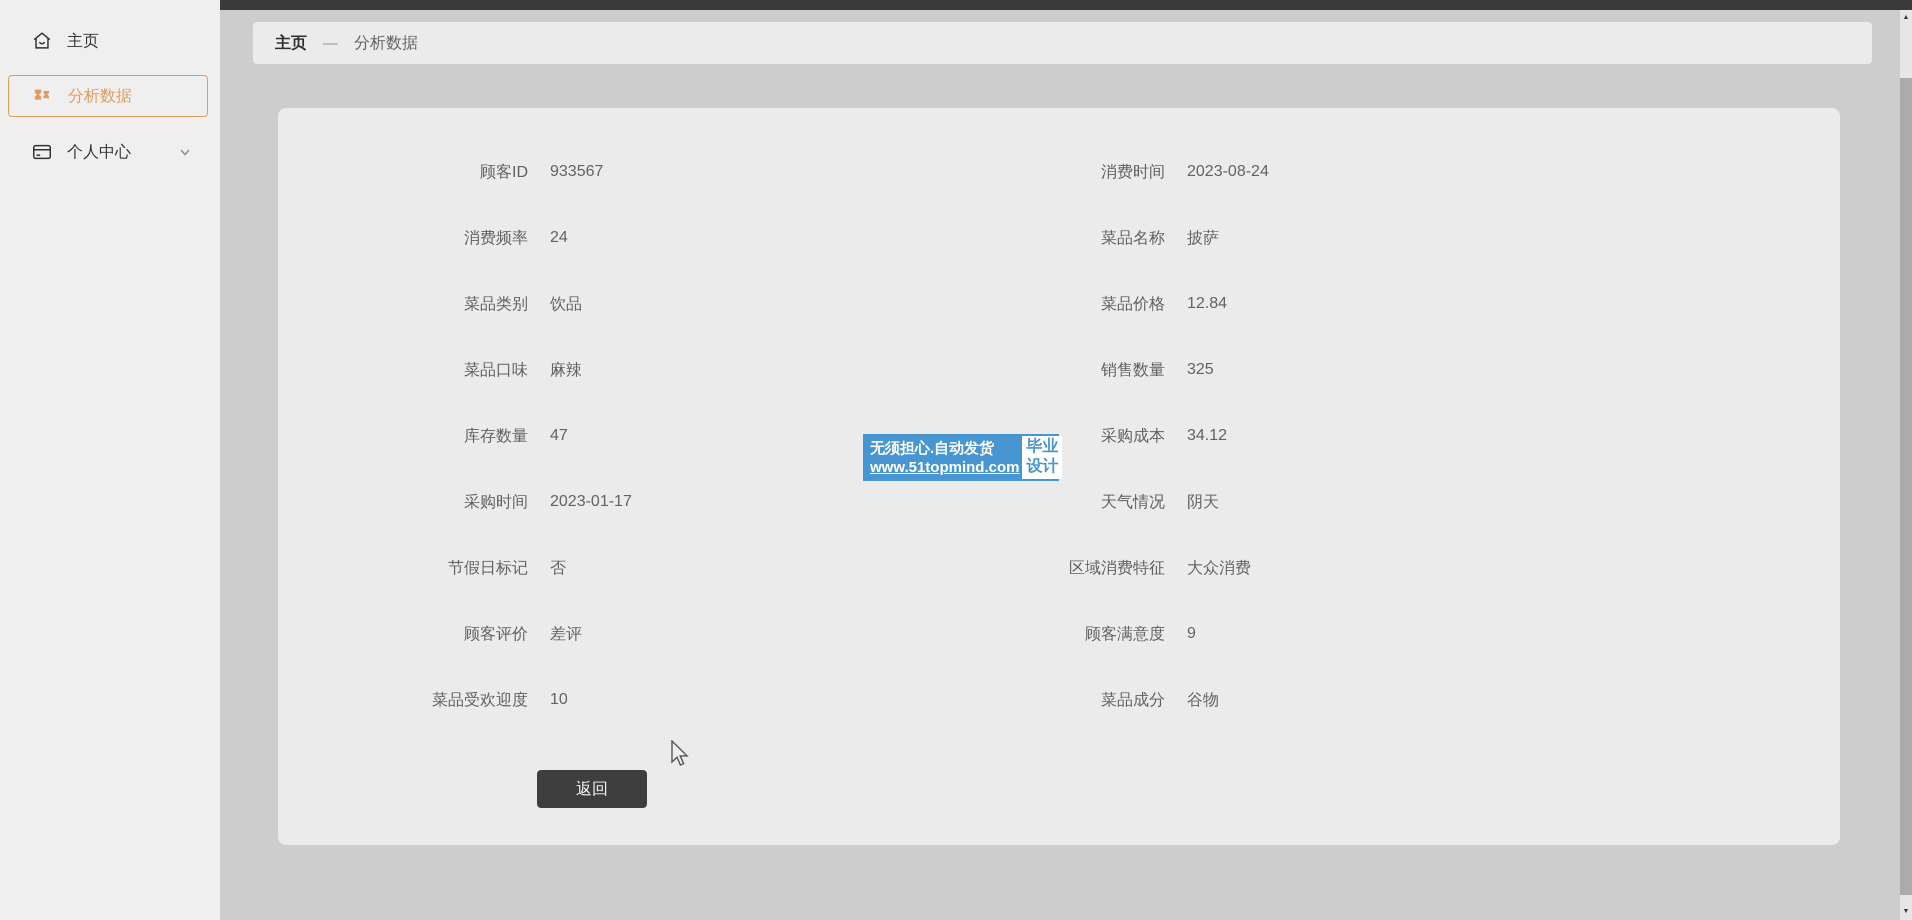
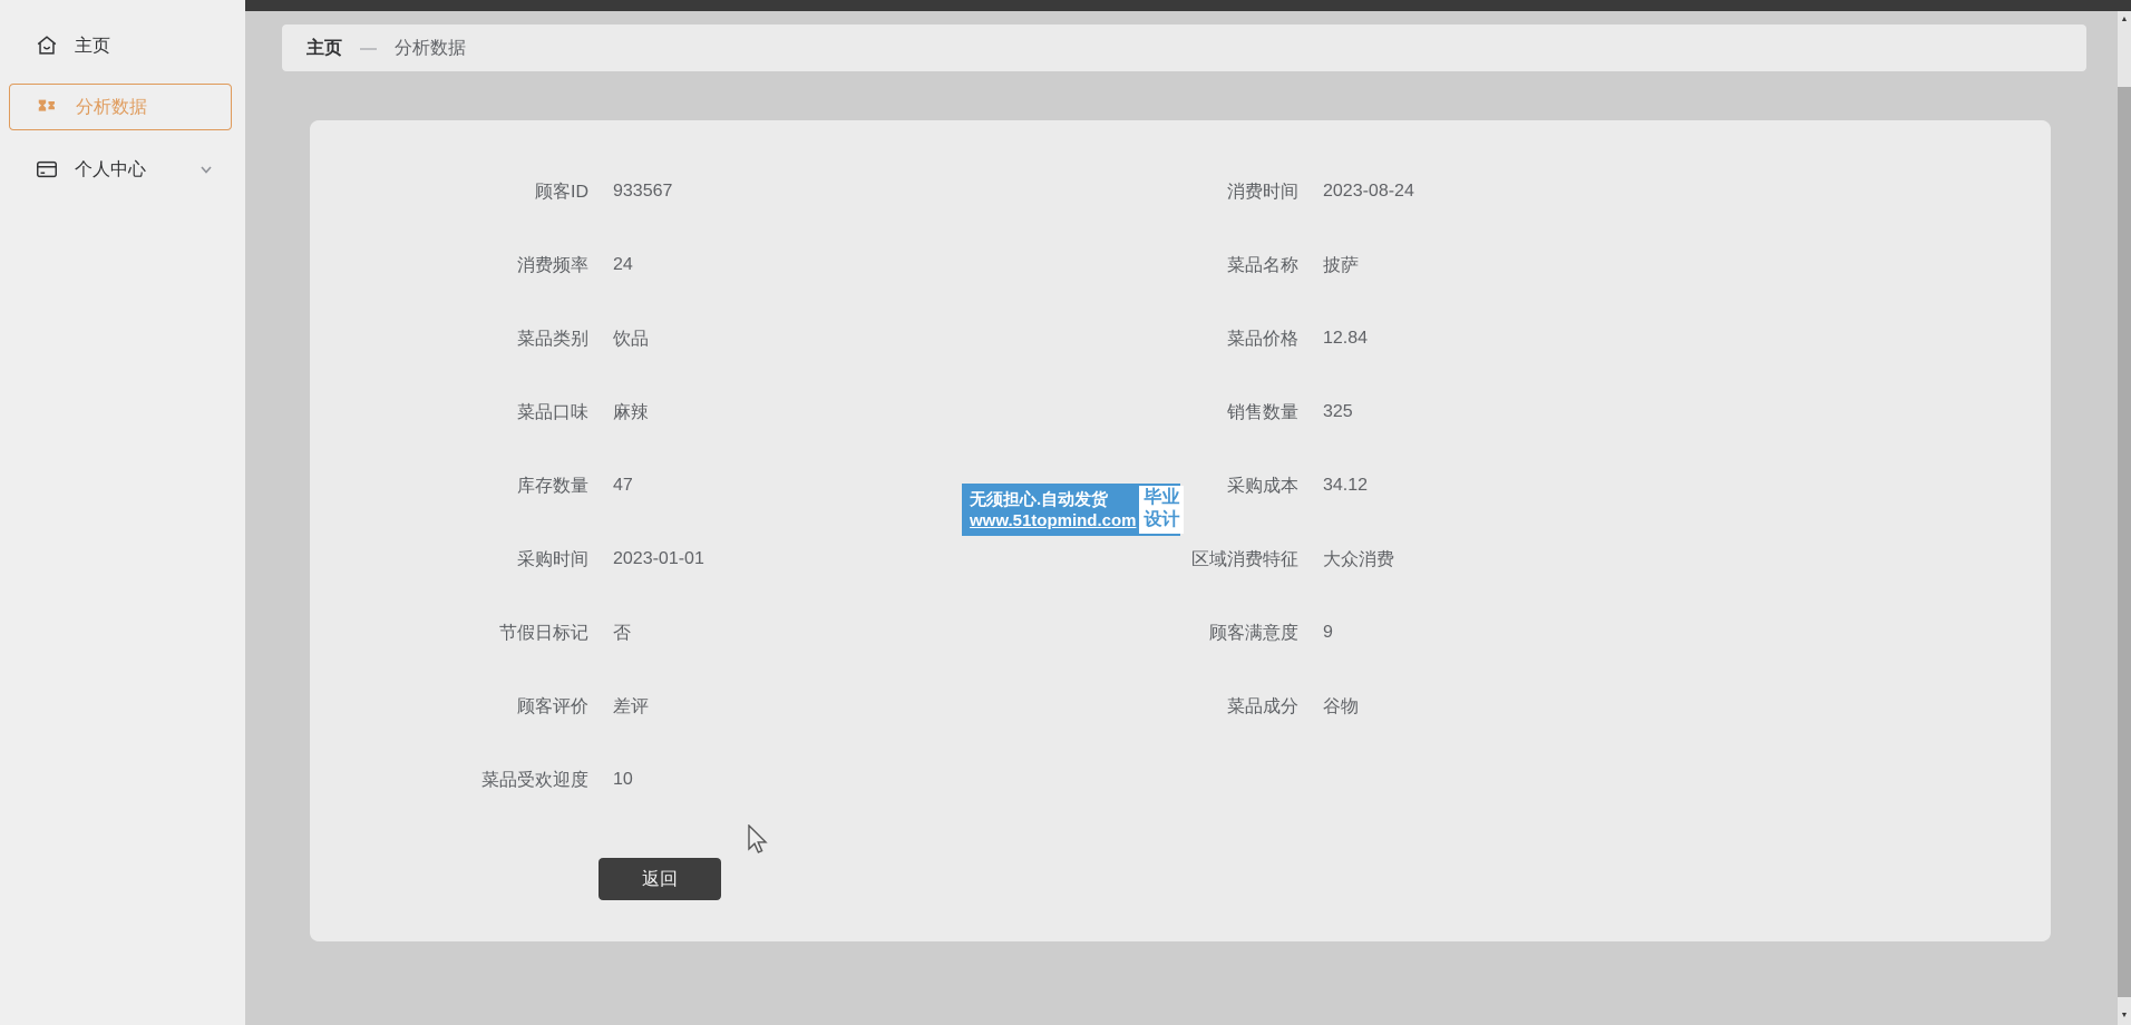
  主页
  分析数据
  个人中心
  主页
  —
  分析数据
  顾客ID
  933567
  消费频率
  24
  菜品类别
  饮品
  菜品口味
  麻辣
  库存数量
  47
  采购时间
- 2023-01-17
+ 2023-01-01
  节假日标记
  否
  顾客评价
  差评
  菜品受欢迎度
  10
  消费时间
  2023-08-24
  菜品名称
  披萨
  菜品价格
  12.84
  销售数量
  325
  采购成本
  34.12
- 天气情况
- 阴天
  区域消费特征
  大众消费
  顾客满意度
  9
  菜品成分
  谷物
  返回
  无须担心.自动发货
  www.51topmind.com
  毕业
  设计
